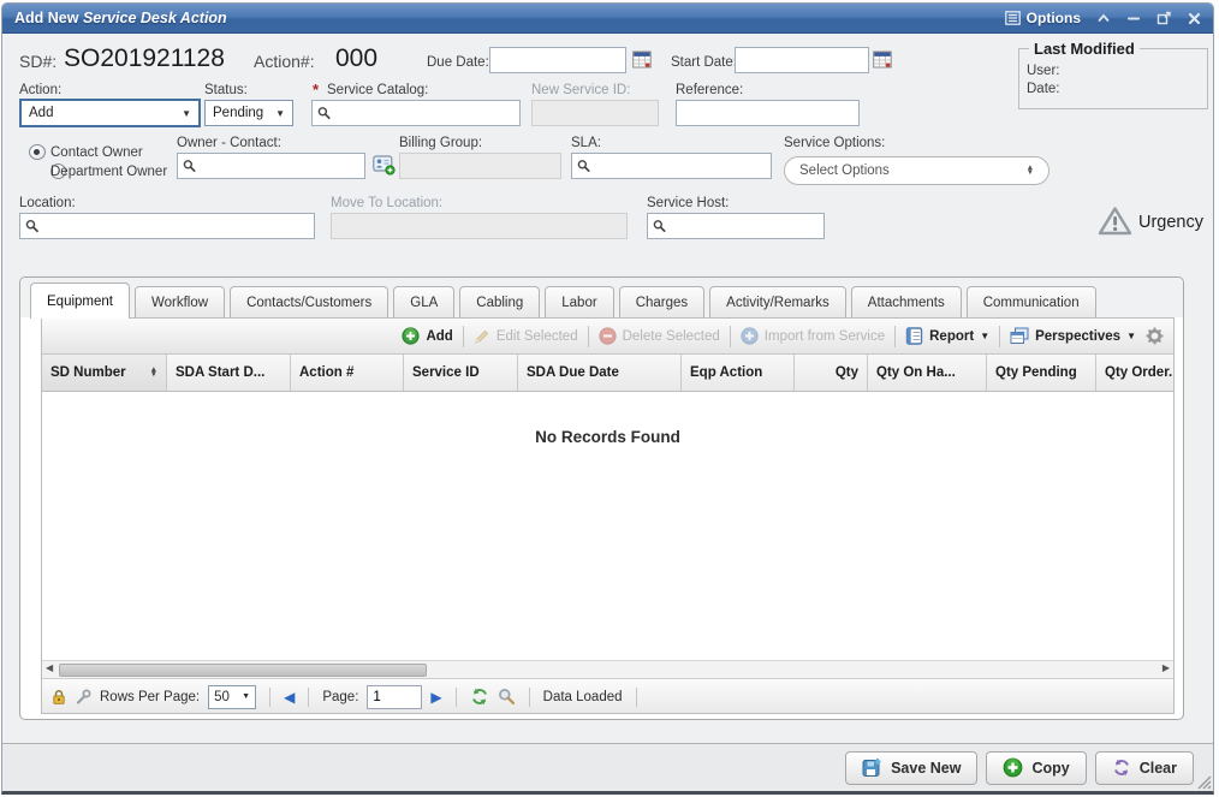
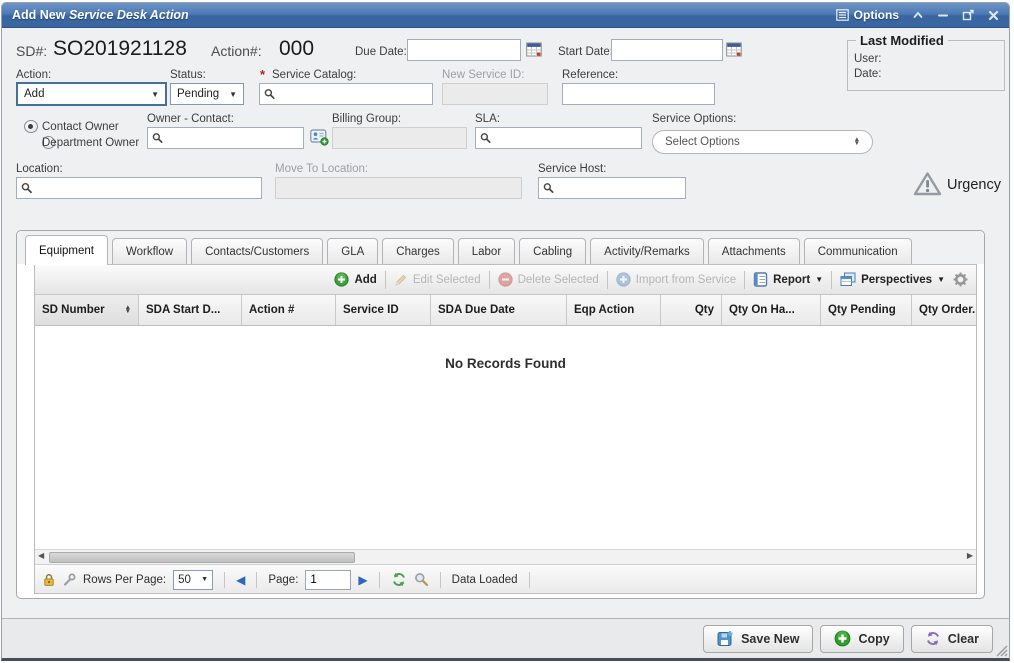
  Add New Service Desk Action
  Options
  SD#:
  SO201921128
  Action#:
  000
  Due Date:
  Start Date
  Last Modified
  User:
  Date:
  Action:
  Add
  ▼
  Status:
  Pending
  ▼
  *
  Service Catalog:
  New Service ID:
  Reference:
  Contact Owner
  Department Owner
  Owner - Contact:
  Billing Group:
  SLA:
  Service Options:
  Select Options
  Location:
  Move To Location:
  Service Host:
  Urgency
  Equipment
  Workflow
  Contacts/Customers
  GLA
- Cabling
+ Charges
  Labor
- Charges
+ Cabling
  Activity/Remarks
  Attachments
  Communication
  Add
  Edit Selected
  Delete Selected
  Import from Service
  Report
  ▼
  Perspectives
  ▼
  SD Number
  SDA Start D...
  Action #
  Service ID
  SDA Due Date
  Eqp Action
  Qty
  Qty On Ha...
  Qty Pending
  Qty Order.
  No Records Found
  ◀
  ▶
  Rows Per Page:
  50
  ◀
  Page:
  1
  ▶
  Data Loaded
  Save New
  Copy
  Clear
